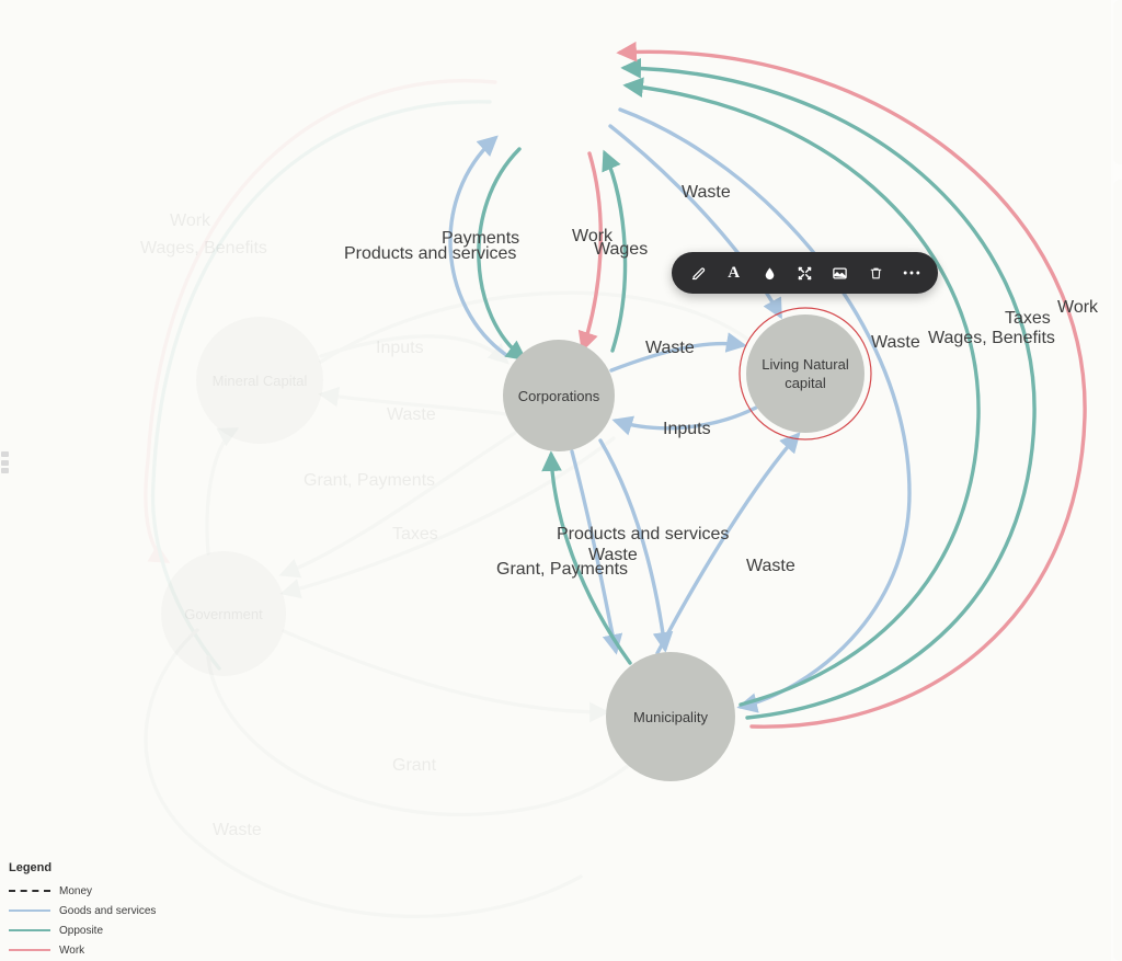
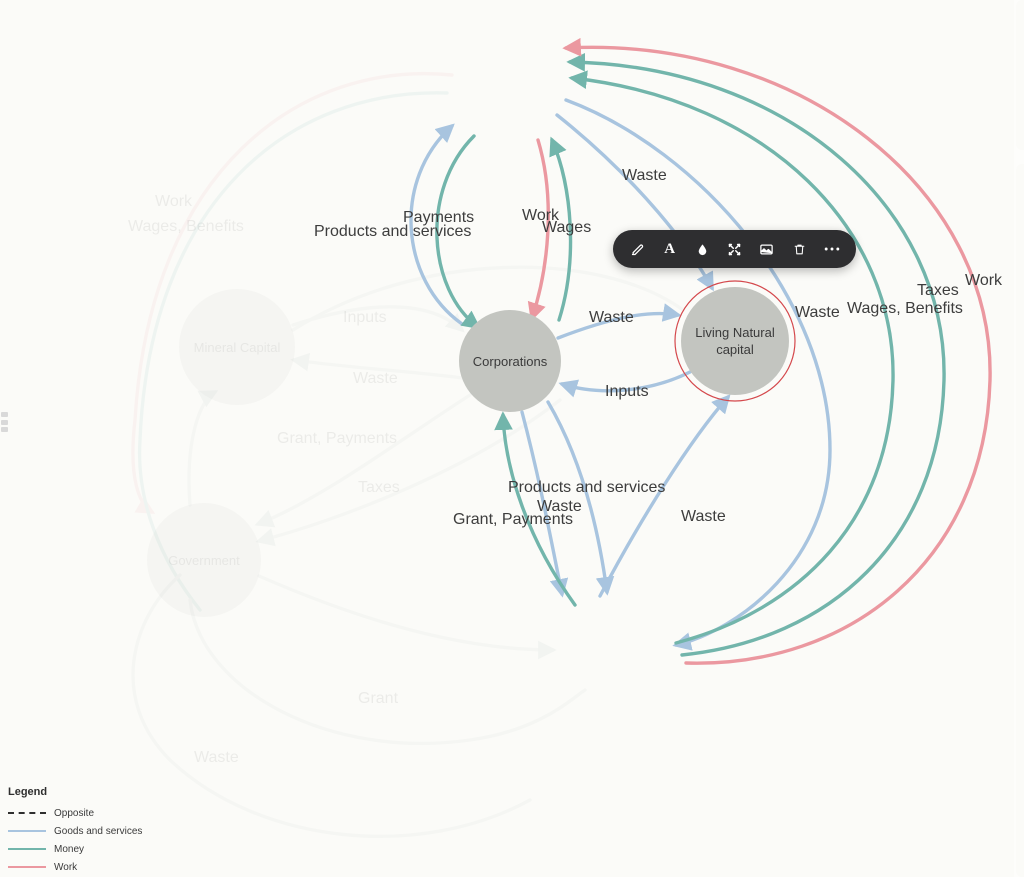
  Government
  Corporations
- Municipality
  Living Natural
  capital
  Waste
  Payments
  Products and services
  Work
  Wages
  Waste
  Inputs
  Waste
  Wages, Benefits
  Taxes
  Work
  Products and services
  Waste
  Grant, Payments
  Waste
  Wages, Benefits
  A
  Legend
- Money
+ Opposite
  Goods and services
- Opposite
+ Money
  Work
